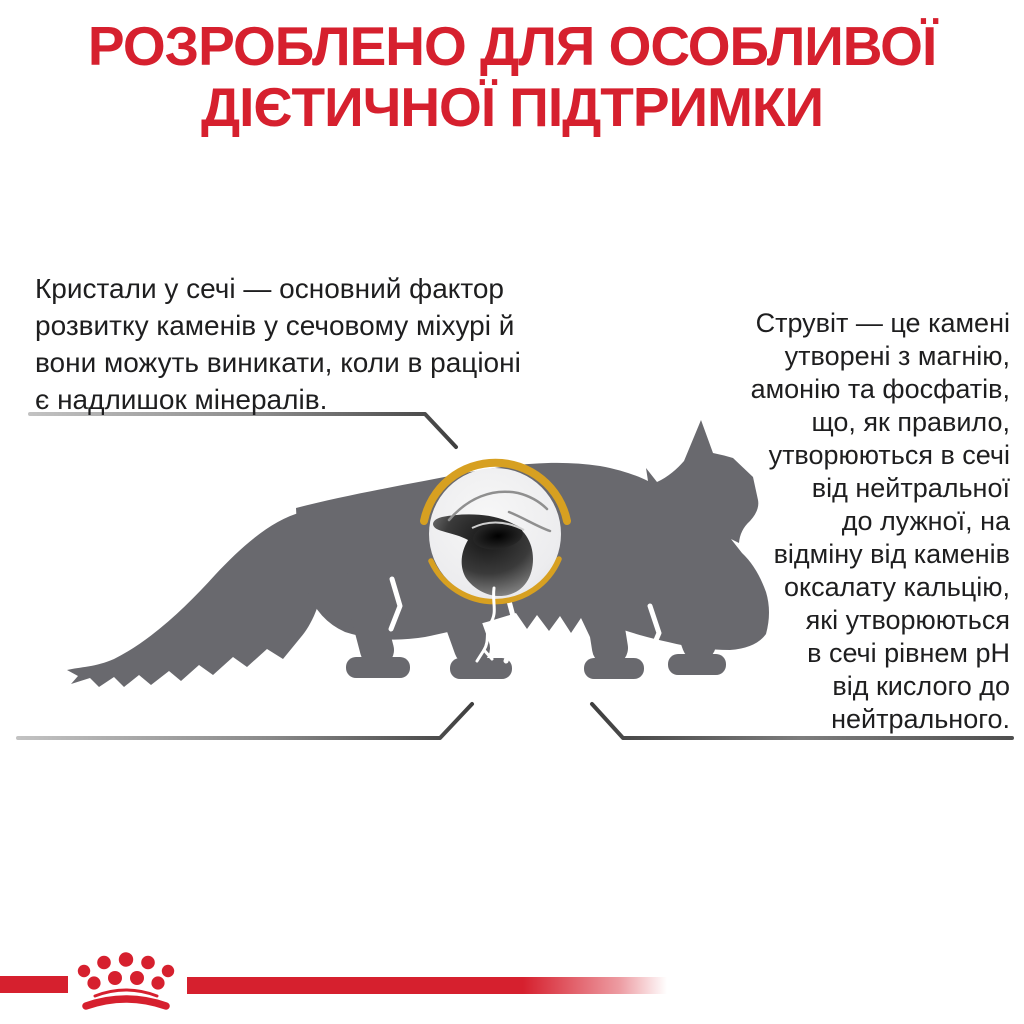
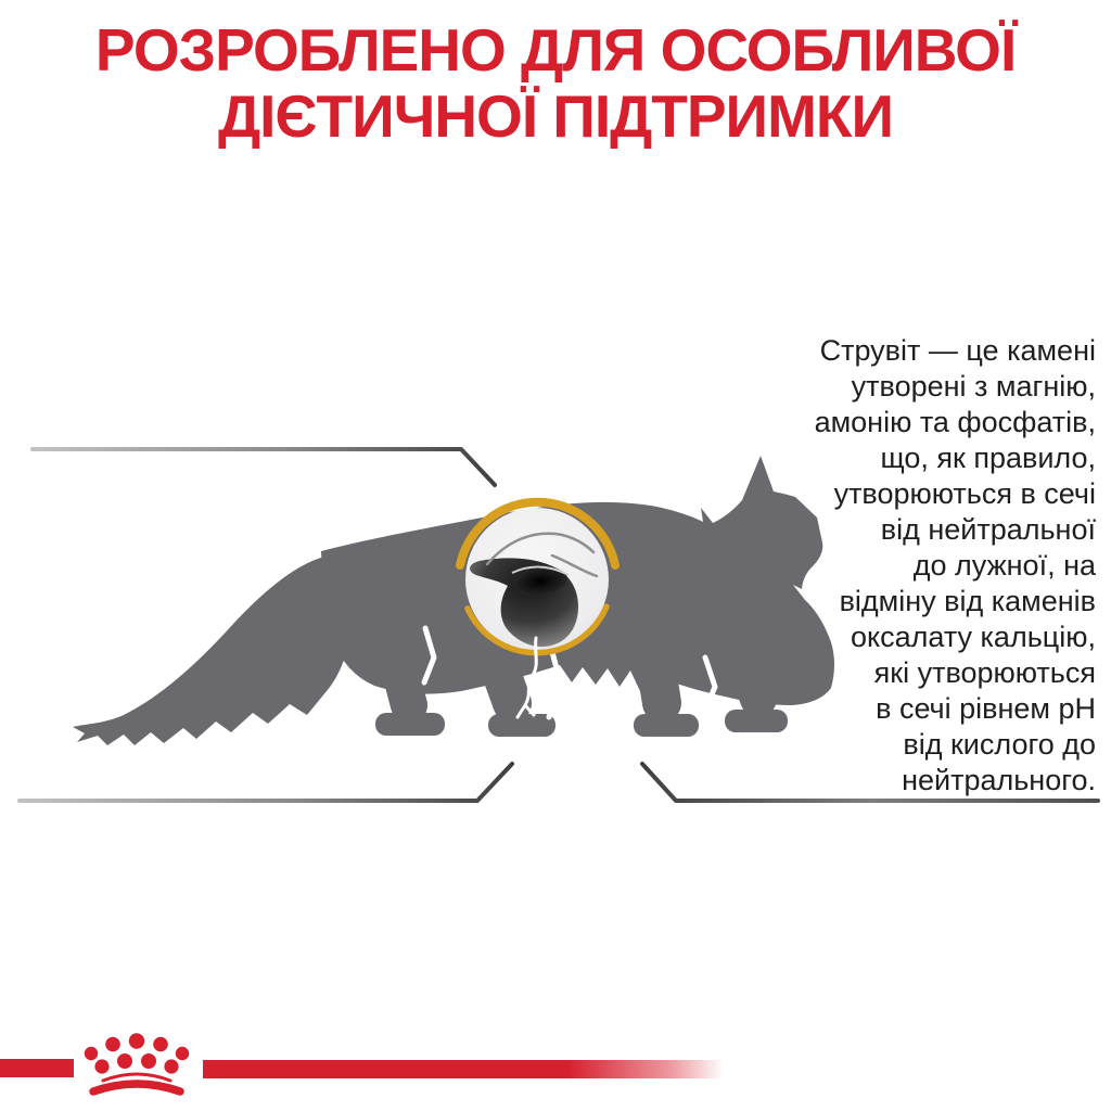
  РОЗРОБЛЕНО ДЛЯ ОСОБЛИВОЇ
  ДІЄТИЧНОЇ ПІДТРИМКИ
- Кристали у сечі — основний фактор
- розвитку каменів у сечовому міхурі й
- вони можуть виникати, коли в раціоні
- є надлишок мінералів.
  Струвіт — це камені
  утворені з магнію,
  амонію та фосфатів,
  що, як правило,
  утворюються в сечі
  від нейтральної
  до лужної, на
  відміну від каменів
  оксалату кальцію,
  які утворюються
  в сечі рівнем pH
  від кислого до
  нейтрального.
